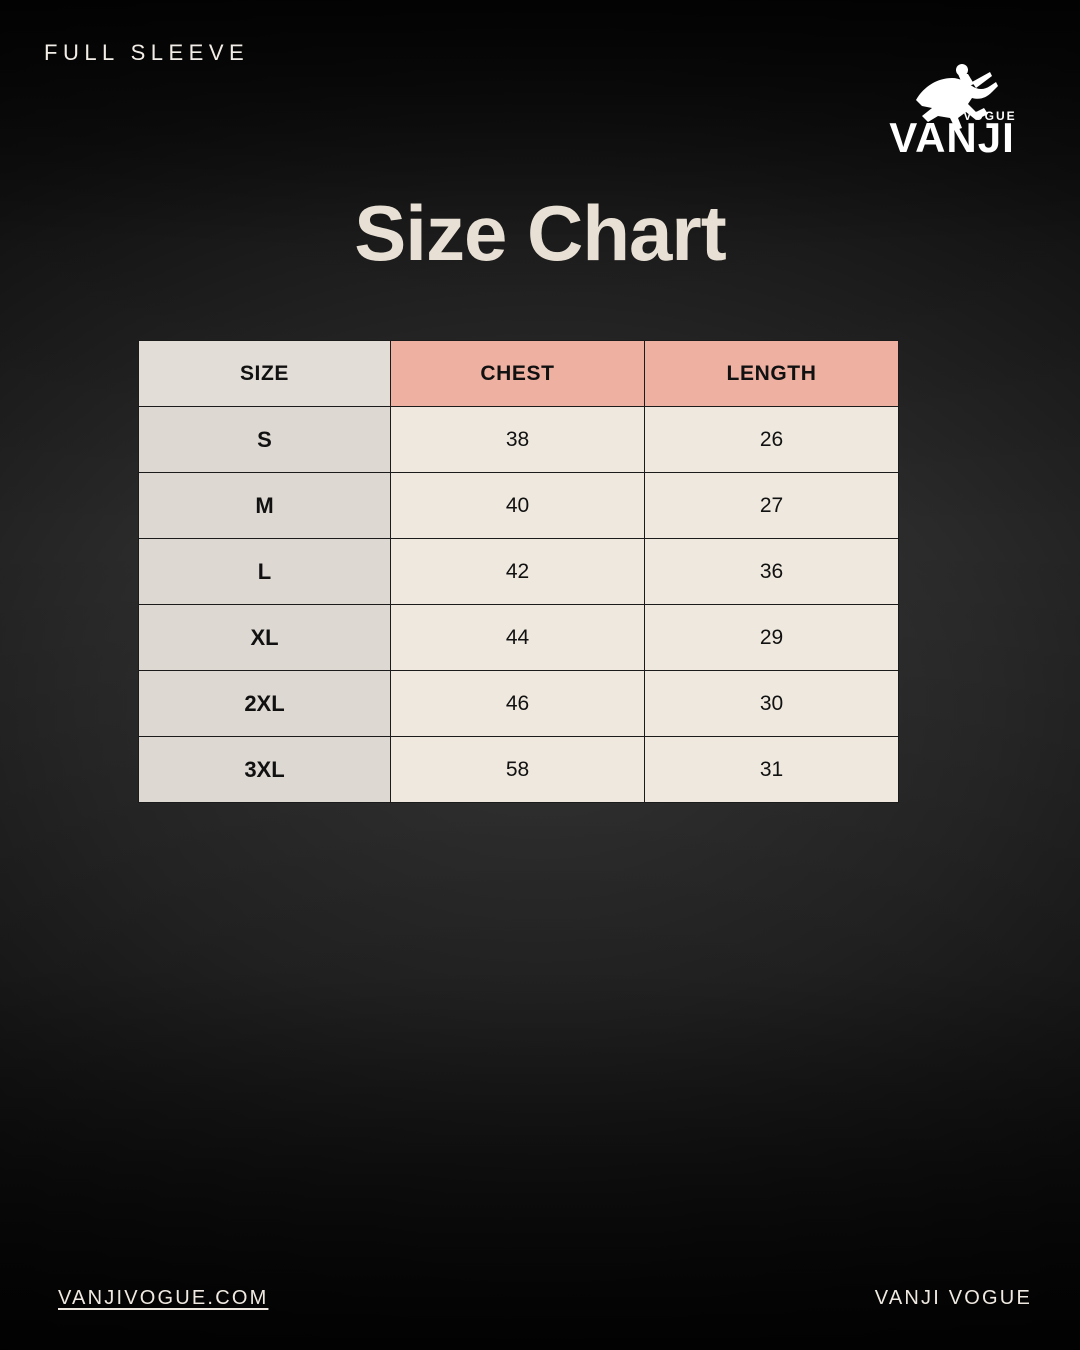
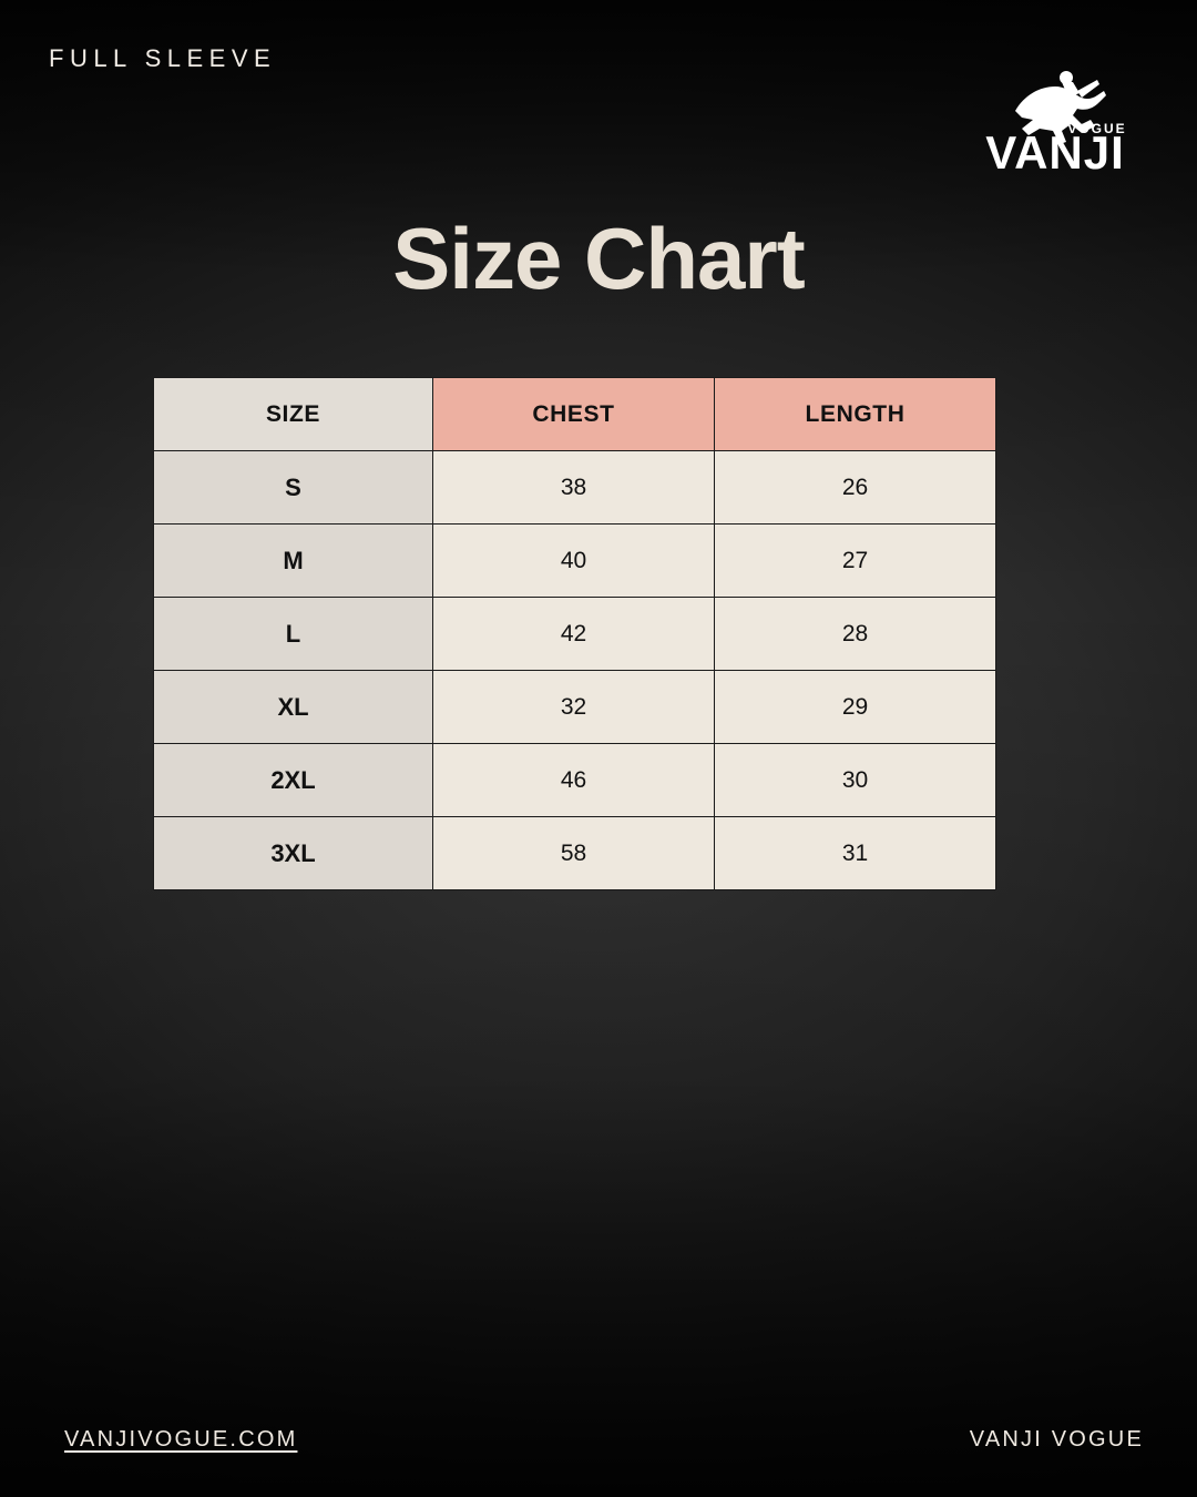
  FULL SLEEVE
  VANJI
  VOGUE
  Size Chart
  SIZE	CHEST	LENGTH
  S	38	26
  M	40	27
- L	42	36
+ L	42	28
- XL	44	29
+ XL	32	29
  2XL	46	30
  3XL	58	31
  VANJIVOGUE.COM
  VANJI VOGUE
